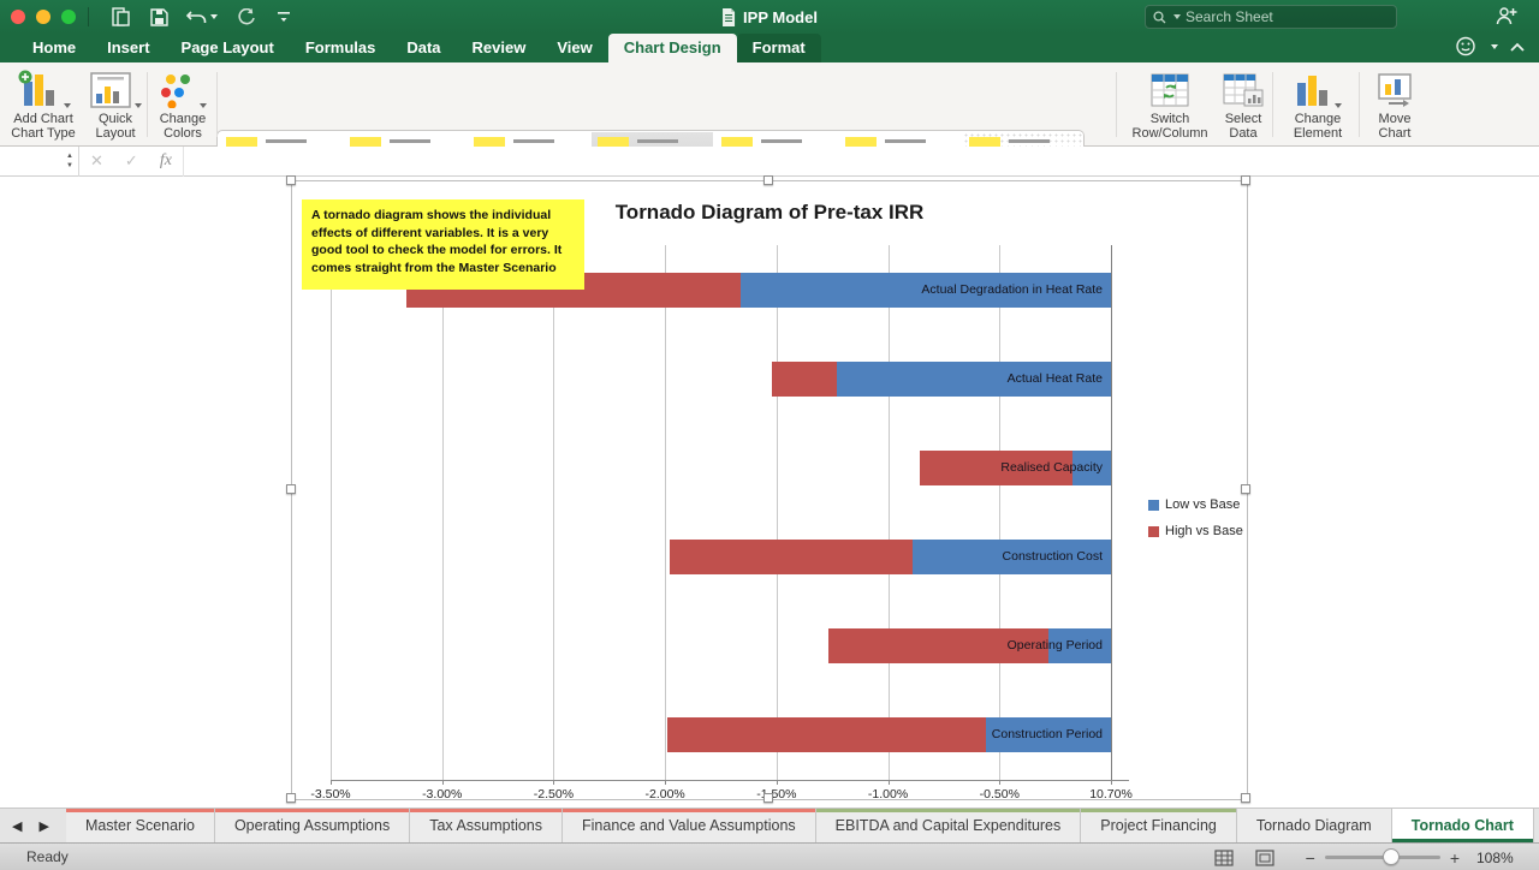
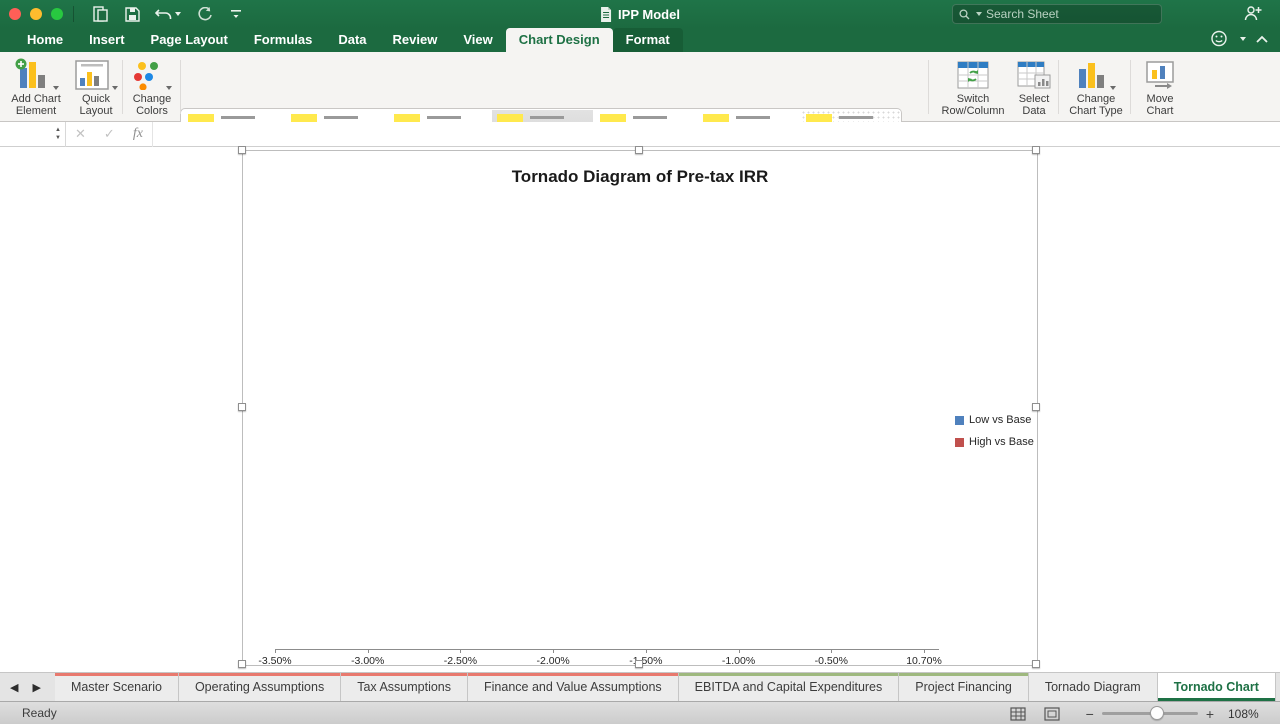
  IPP Model
  Search Sheet
  Home
  Insert
  Page Layout
  Formulas
  Data
  Review
  View
  Chart Design
  Format
  Add Chart
- Chart Type
+ Element
  Quick
  Layout
  Change
  Colors
  Switch
  Row/Column
  Select
  Data
  Change
- Element
+ Chart Type
  Move
  Chart
  ✕
  ✓
  fx
  Tornado Diagram of Pre-tax IRR
- A tornado diagram shows the individual effects of different variables. It is a very good tool to check the model for errors. It comes straight from the Master Scenario
- Actual Degradation in Heat Rate
- Actual Heat Rate
- Realised Capacity
- Construction Cost
- Operating Period
- Construction Period
  Low vs Base
  High vs Base
  -3.50%
  -3.00%
  -2.50%
  -2.00%
  -1.00%
  -0.50%
  10.70%
  ◀
  ▶
  Master Scenario
  Operating Assumptions
  Tax Assumptions
  Finance and Value Assumptions
  EBITDA and Capital Expenditures
  Project Financing
  Tornado Diagram
  Tornado Chart
  Ready
  −
  +
  108%
